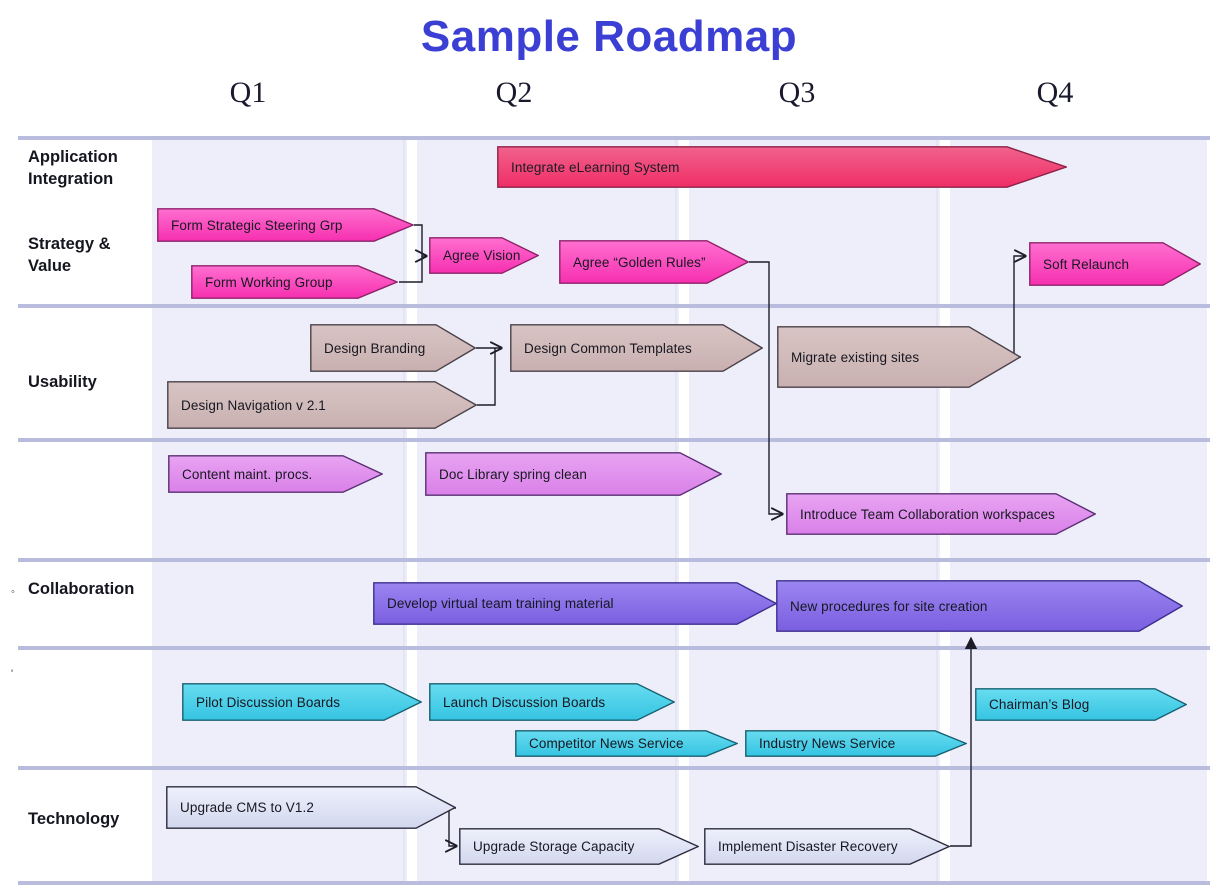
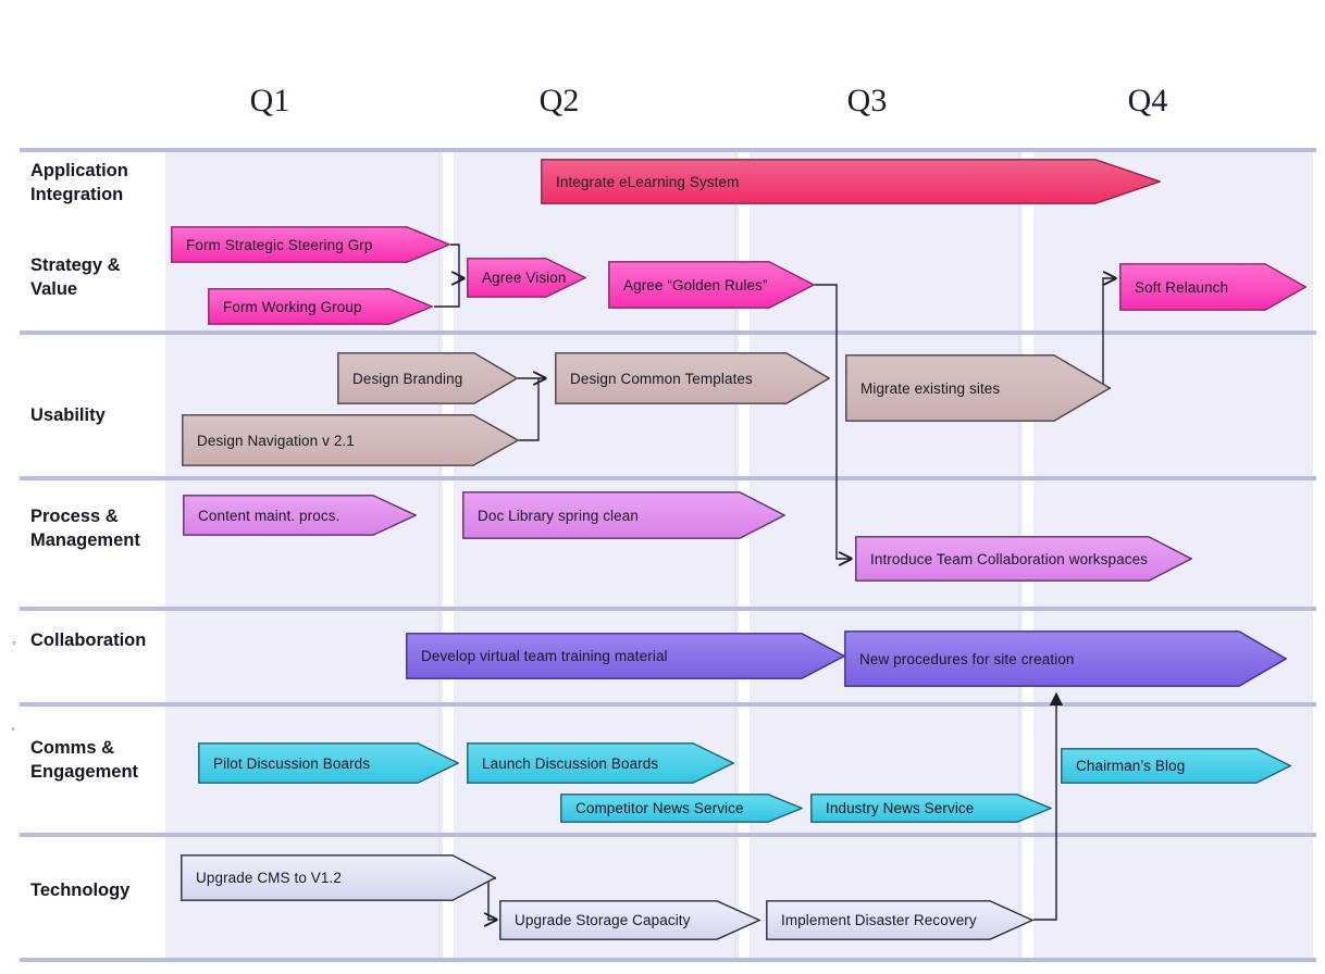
- Sample Roadmap
  Q1
  Q2
  Q3
  Q4
  Application
  Integration
  Strategy &
  Value
  Usability
+ Process &
+ Management
  Collaboration
+ Comms &
+ Engagement
  Technology
  ◦
  '
  Integrate eLearning System
  Form Strategic Steering Grp
  Form Working Group
  Agree Vision
  Agree “Golden Rules”
  Soft Relaunch
  Design Branding
  Design Common Templates
  Migrate existing sites
  Design Navigation v 2.1
  Content maint. procs.
  Doc Library spring clean
  Introduce Team Collaboration workspaces
  Develop virtual team training material
  New procedures for site creation
  Pilot Discussion Boards
  Launch Discussion Boards
  Chairman’s Blog
  Competitor News Service
  Industry News Service
  Upgrade CMS to V1.2
  Upgrade Storage Capacity
  Implement Disaster Recovery
